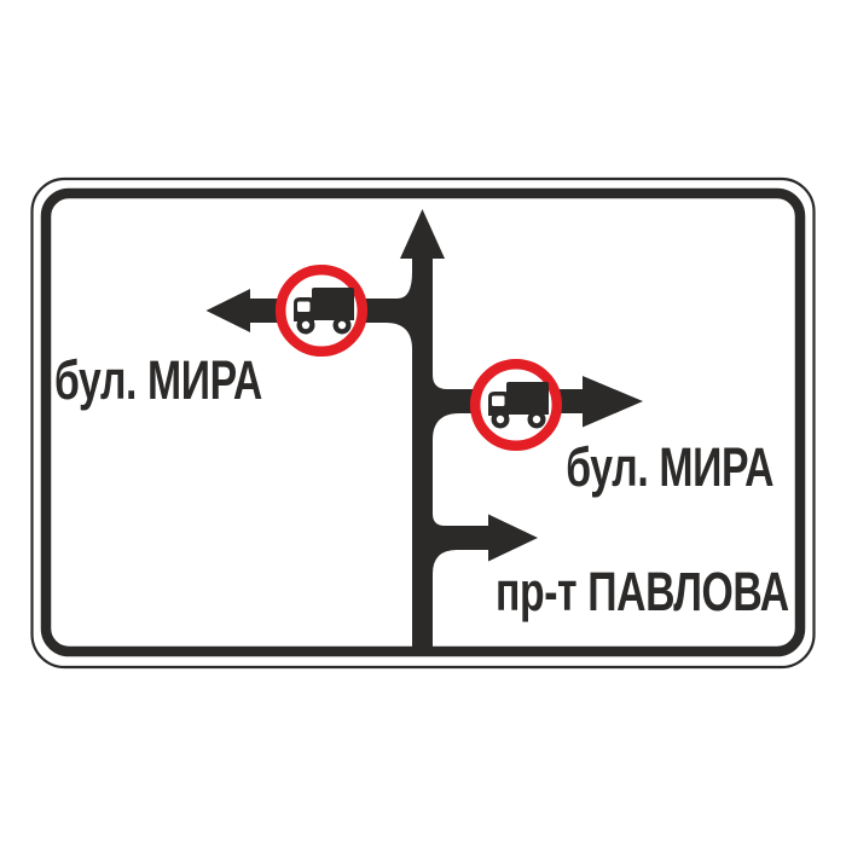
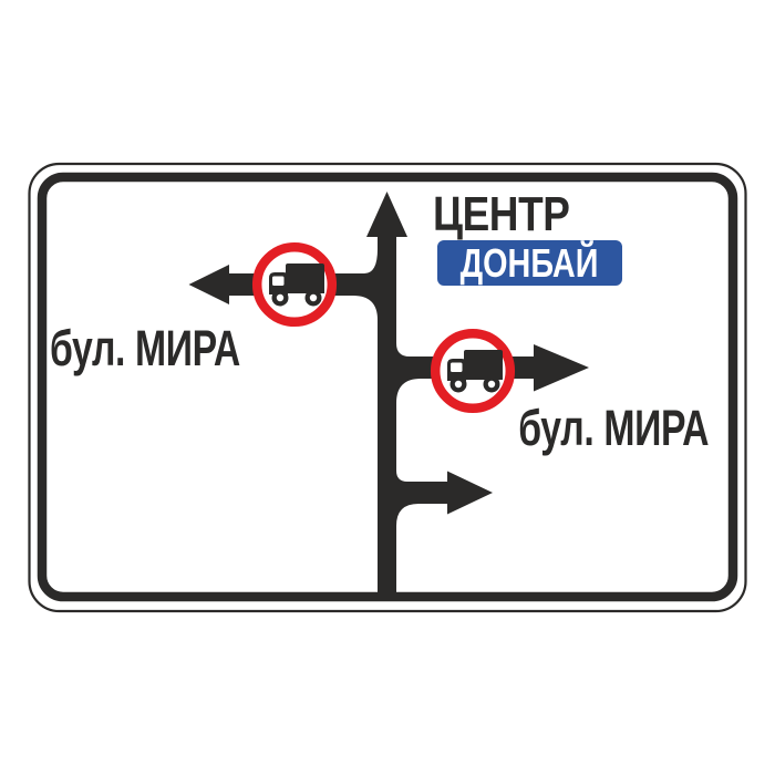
+ ЦЕНТР
+ ДОНБАЙ
  бул. МИРА
  бул. МИРА
- пр-т ПАВЛОВА
